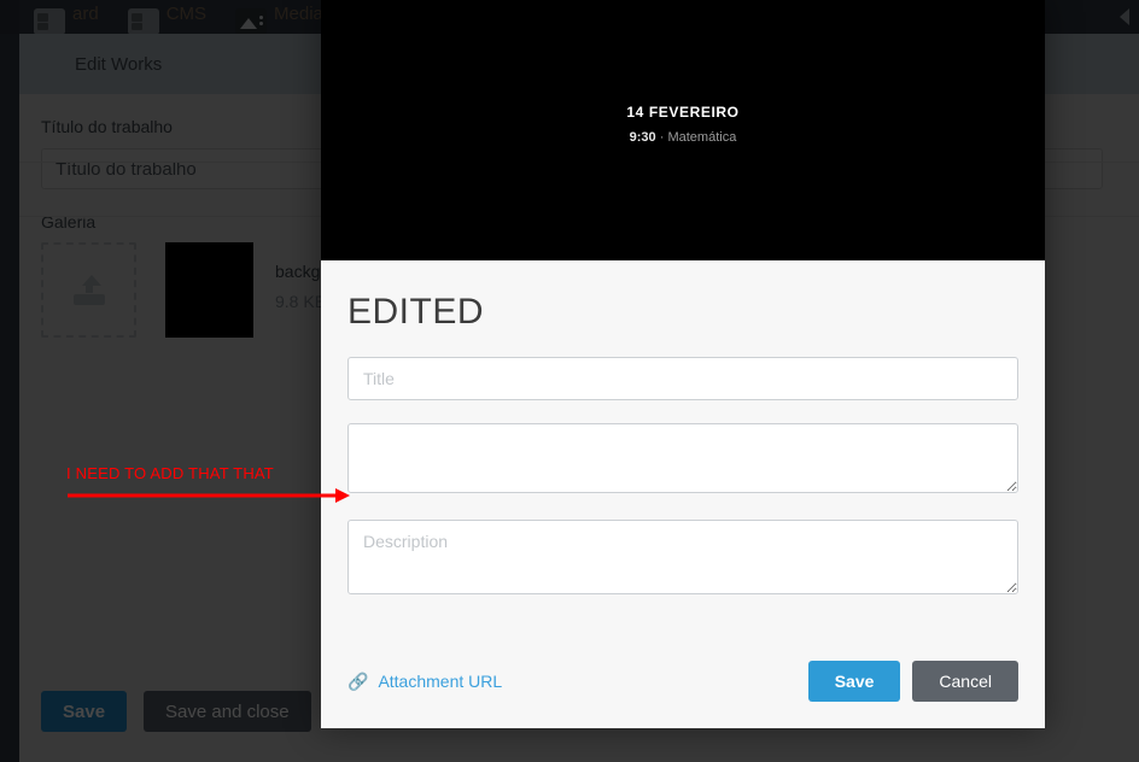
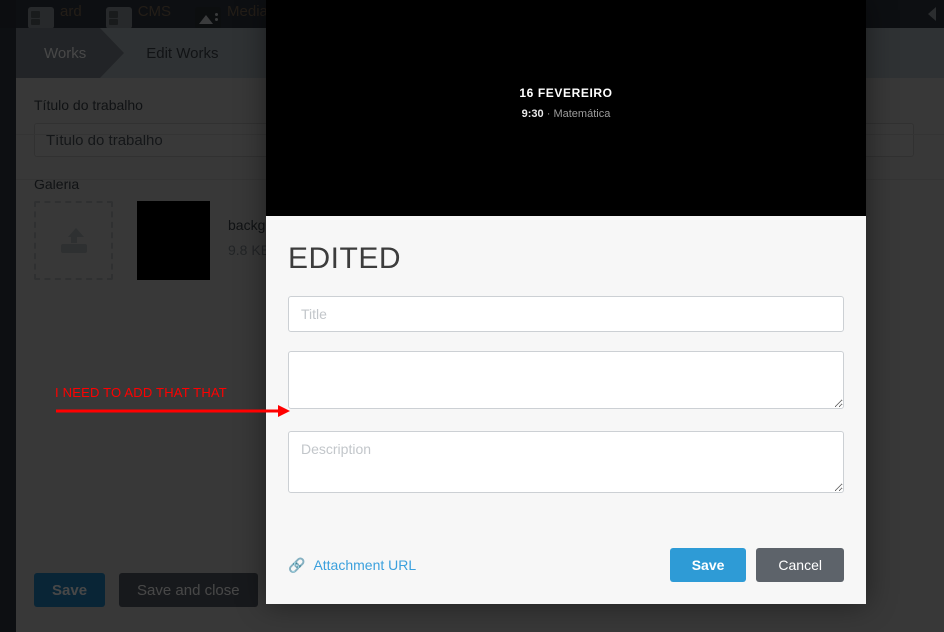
  Media
+ Works
  Edit Works
  Título do trabalho
  Título do trabalho
  Galeria
  9.8 K
  Save
  Save and close
- 14 FEVEREIRO
+ 16 FEVEREIRO
  9:30 · Matemática
  EDITED
  Title
  Description
  🔗
  Attachment URL
  Save
  Cancel
  I NEED TO ADD THAT THAT
